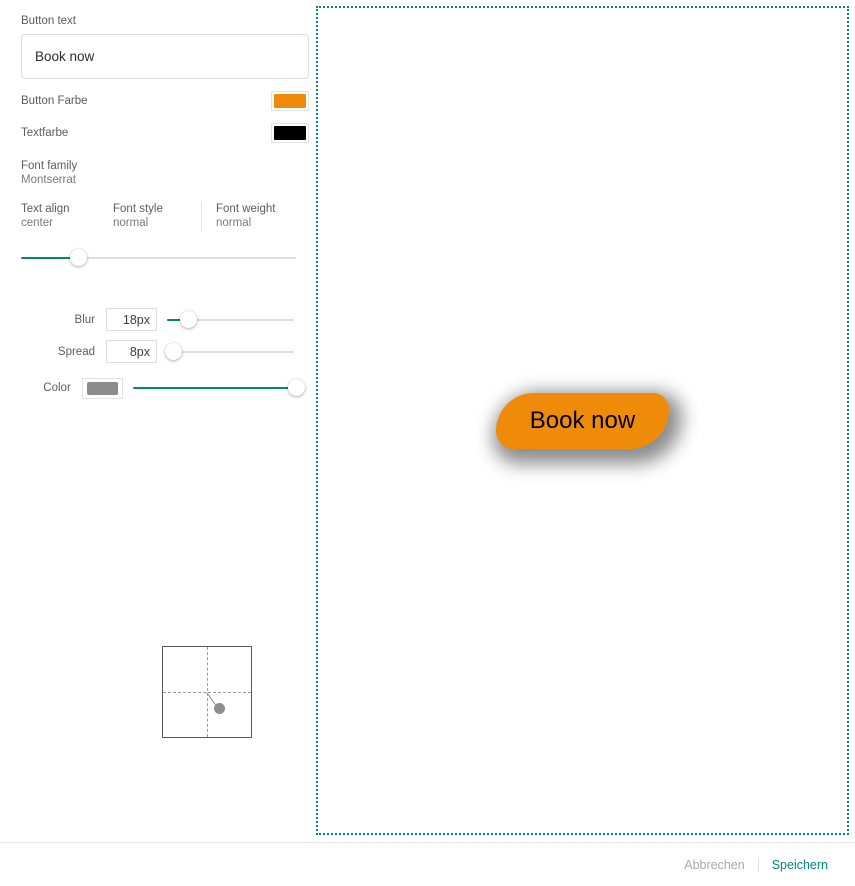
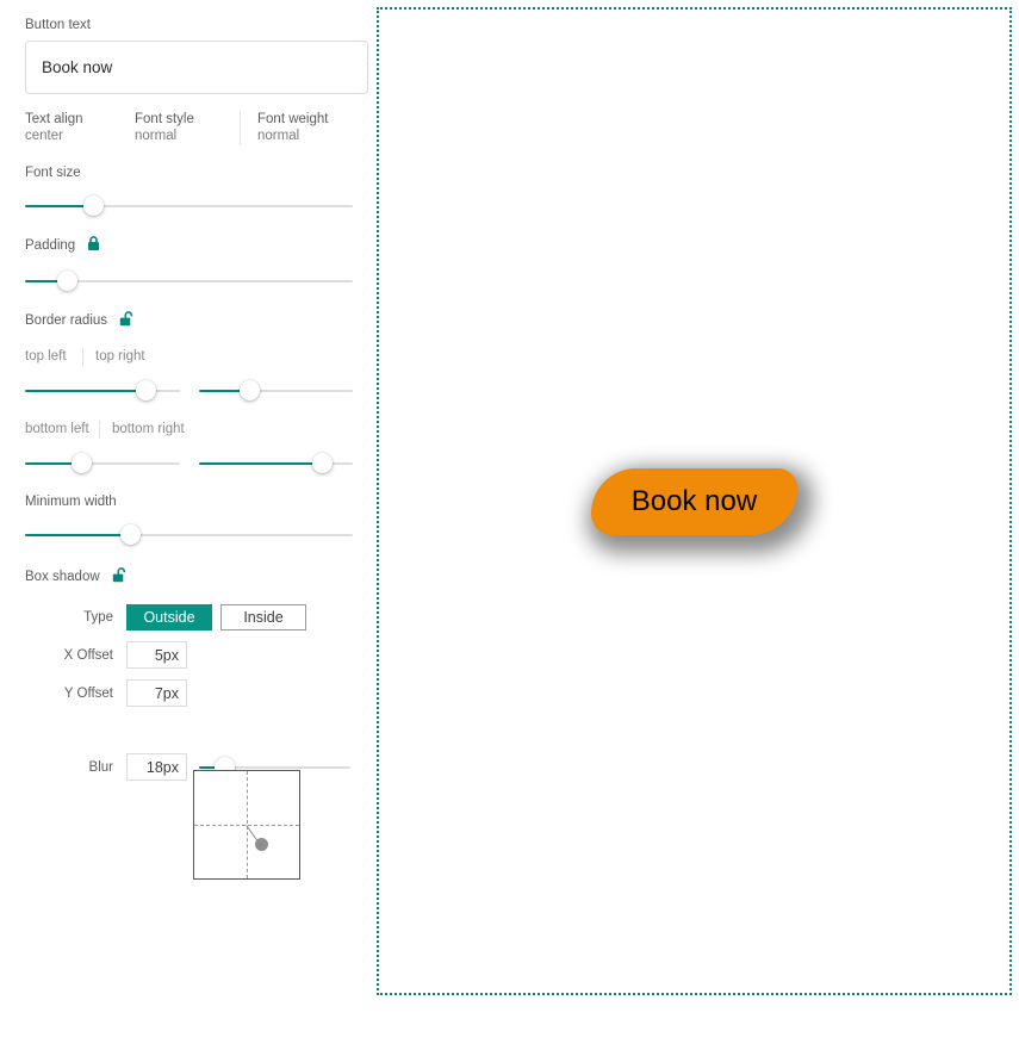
  Button text
  Book now
- Button Farbe
- Textfarbe
- Font family
- Montserrat
  Text align
  center
  Font style
  normal
  Font weight
  normal
+ Font size
+ Padding
+ Border radius
+ top left
+ top right
+ bottom left
+ bottom right
+ Minimum width
+ Box shadow
+ Type
+ Outside
+ Inside
+ X Offset
+ 5px
+ Y Offset
+ 7px
  Blur
  18px
- Spread
- 8px
- Color
  Book now
- Abbrechen
- Speichern
